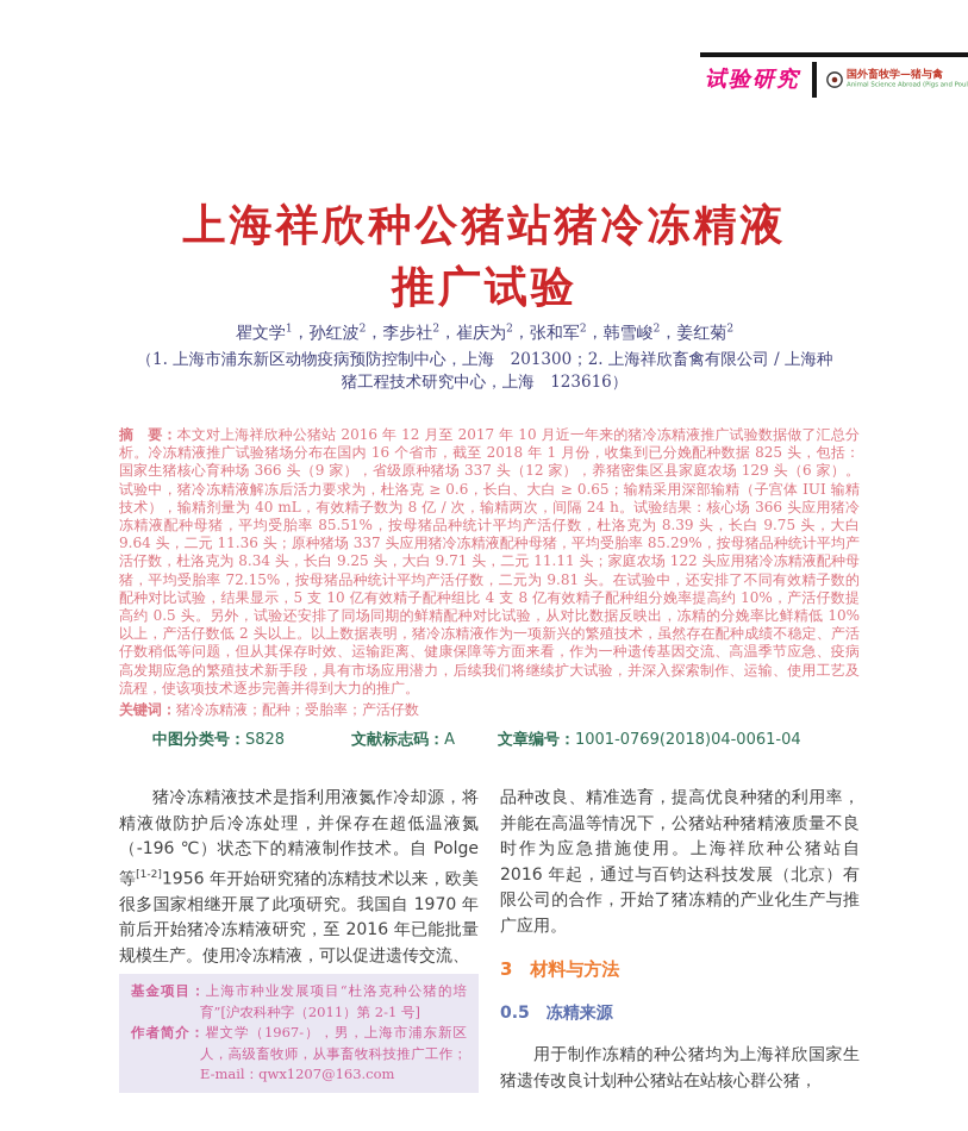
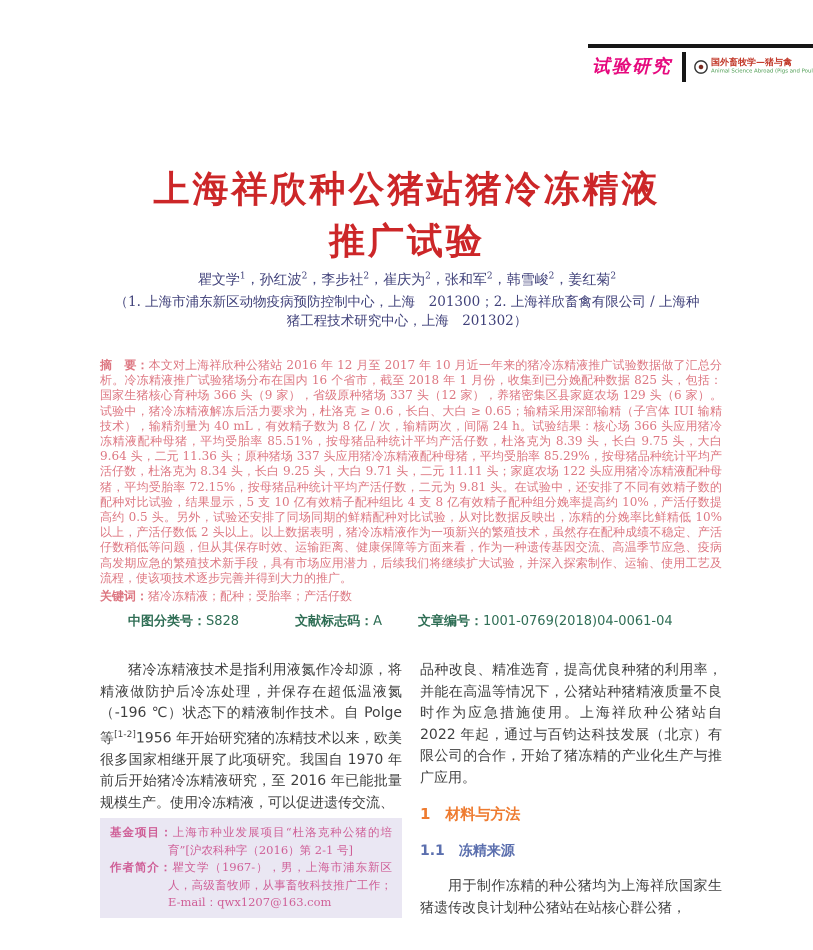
  试验研究
  国外畜牧学—猪与禽
  上海祥欣种公猪站猪冷冻精液
  推广试验
  瞿文学1，孙红波2，李步社2，崔庆为2，张和军2，韩雪峻2，姜红菊2
  （1. 上海市浦东新区动物疫病预防控制中心，上海 201300；2. 上海祥欣畜禽有限公司 / 上海种
- 猪工程技术研究中心，上海 123616）
+ 猪工程技术研究中心，上海 201302）
  摘 要：本文对上海祥欣种公猪站 2016 年 12 月至 2017 年 10 月近一年来的猪冷冻精液推广试验数据做了汇总分析。冷冻精液推广试验猪场分布在国内 16 个省市，截至 2018 年 1 月份，收集到已分娩配种数据 825 头，包括：国家生猪核心育种场 366 头（9 家），省级原种猪场 337 头（12 家），养猪密集区县家庭农场 129 头（6 家）。试验中，猪冷冻精液解冻后活力要求为，杜洛克 ≥ 0.6，长白、大白 ≥ 0.65；输精采用深部输精（子宫体 IUI 输精技术），输精剂量为 40 mL，有效精子数为 8 亿 / 次，输精两次，间隔 24 h。试验结果：核心场 366 头应用猪冷冻精液配种母猪，平均受胎率 85.51%，按母猪品种统计平均产活仔数，杜洛克为 8.39 头，长白 9.75 头，大白 9.64 头，二元 11.36 头；原种猪场 337 头应用猪冷冻精液配种母猪，平均受胎率 85.29%，按母猪品种统计平均产活仔数，杜洛克为 8.34 头，长白 9.25 头，大白 9.71 头，二元 11.11 头；家庭农场 122 头应用猪冷冻精液配种母猪，平均受胎率 72.15%，按母猪品种统计平均产活仔数，二元为 9.81 头。在试验中，还安排了不同有效精子数的配种对比试验，结果显示，5 支 10 亿有效精子配种组比 4 支 8 亿有效精子配种组分娩率提高约 10%，产活仔数提高约 0.5 头。另外，试验还安排了同场同期的鲜精配种对比试验，从对比数据反映出，冻精的分娩率比鲜精低 10% 以上，产活仔数低 2 头以上。以上数据表明，猪冷冻精液作为一项新兴的繁殖技术，虽然存在配种成绩不稳定、产活仔数稍低等问题，但从其保存时效、运输距离、健康保障等方面来看，作为一种遗传基因交流、高温季节应急、疫病高发期应急的繁殖技术新手段，具有市场应用潜力，后续我们将继续扩大试验，并深入探索制作、运输、使用工艺及流程，使该项技术逐步完善并得到大力的推广。
  关键词：猪冷冻精液；配种；受胎率；产活仔数
  中图分类号：S828
  文献标志码：A
  文章编号：1001-0769(2018)04-0061-04
  猪冷冻精液技术是指利用液氮作冷却源，将精液做防护后冷冻处理，并保存在超低温液氮（-196 ℃）状态下的精液制作技术。自 Polge 等[1-2]1956 年开始研究猪的冻精技术以来，欧美很多国家相继开展了此项研究。我国自 1970 年前后开始猪冷冻精液研究，至 2016 年已能批量规模生产。使用冷冻精液，可以促进遗传交流、
- 基金项目：上海市种业发展项目“杜洛克种公猪的培育”[沪农科种字（2011）第 2-1 号]
+ 基金项目：上海市种业发展项目“杜洛克种公猪的培育”[沪农科种字（2016）第 2-1 号]
  作者简介：瞿文学（1967-），男，上海市浦东新区人，高级畜牧师，从事畜牧科技推广工作；E-mail：qwx1207@163.com
- 品种改良、精准选育，提高优良种猪的利用率，并能在高温等情况下，公猪站种猪精液质量不良时作为应急措施使用。上海祥欣种公猪站自 2016 年起，通过与百钧达科技发展（北京）有限公司的合作，开始了猪冻精的产业化生产与推广应用。
+ 品种改良、精准选育，提高优良种猪的利用率，并能在高温等情况下，公猪站种猪精液质量不良时作为应急措施使用。上海祥欣种公猪站自 2022 年起，通过与百钧达科技发展（北京）有限公司的合作，开始了猪冻精的产业化生产与推广应用。
- 3 材料与方法
+ 1 材料与方法
- 0.5 冻精来源
+ 1.1 冻精来源
  用于制作冻精的种公猪均为上海祥欣国家生猪遗传改良计划种公猪站在站核心群公猪，
